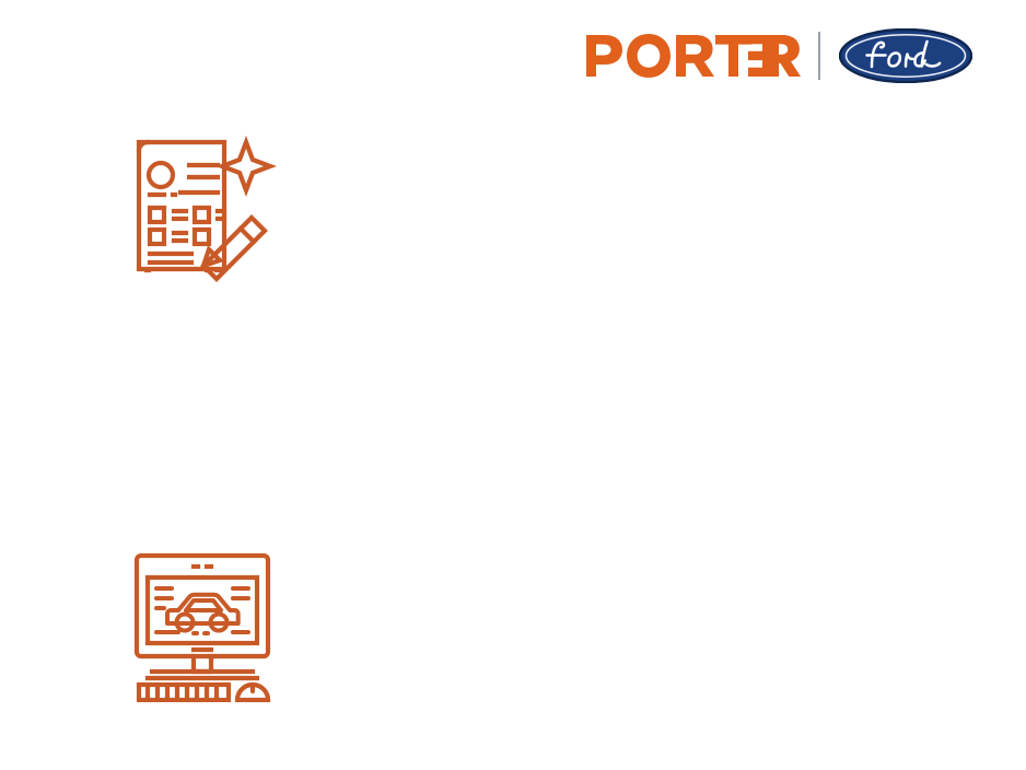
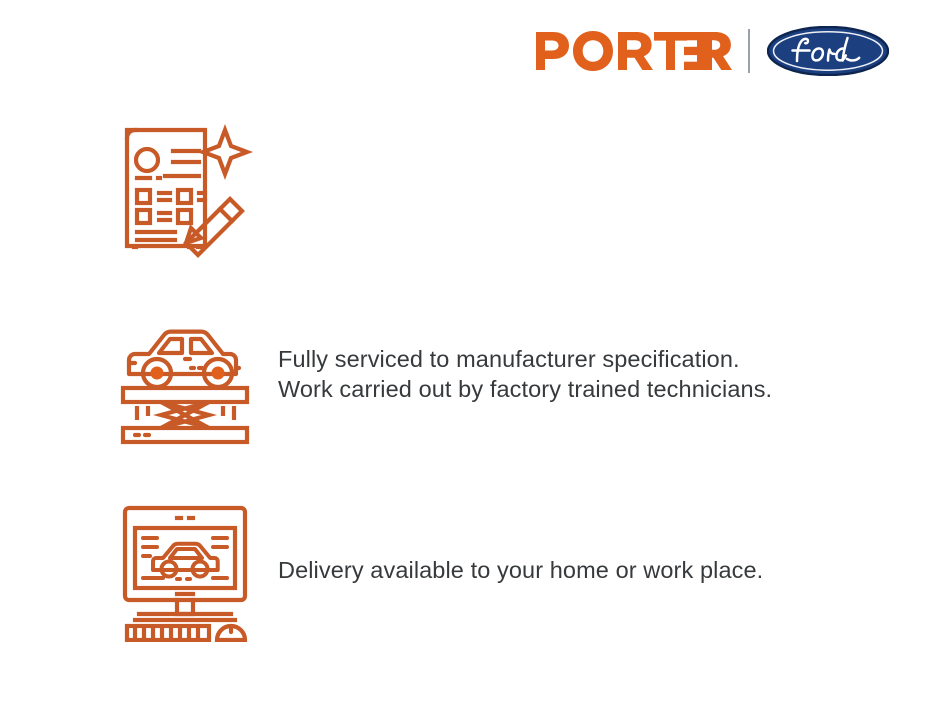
+ Fully serviced to manufacturer specification.
+ Work carried out by factory trained technicians.
+ Delivery available to your home or work place.
